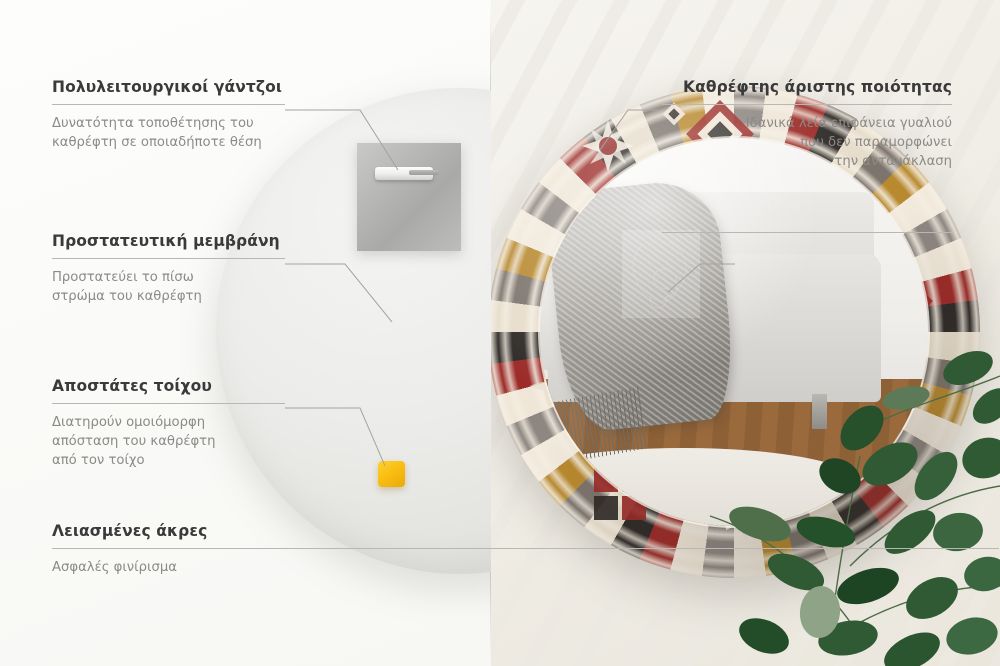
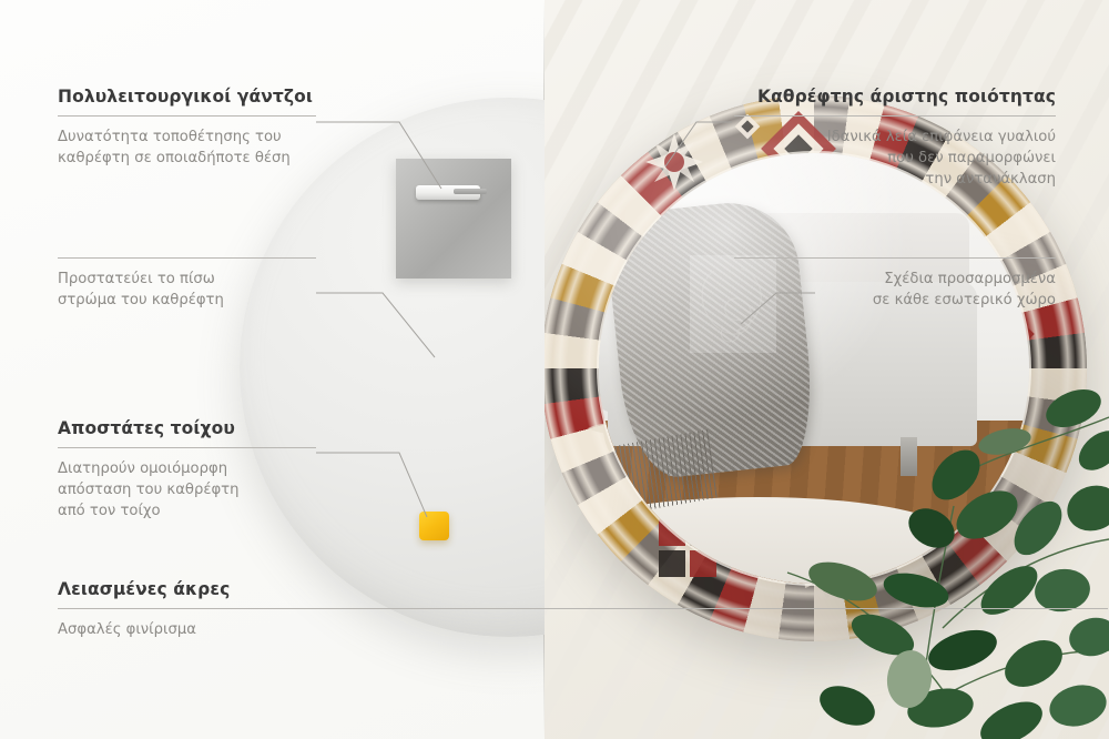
  Πολυλειτουργικοί γάντζοι
  Δυνατότητα τοποθέτησης του
  καθρέφτη σε οποιαδήποτε θέση
- Προστατευτική μεμβράνη
  Προστατεύει το πίσω
  στρώμα του καθρέφτη
  Αποστάτες τοίχου
  Διατηρούν ομοιόμορφη
  απόσταση του καθρέφτη
  από τον τοίχο
  Λειασμένες άκρες
  Ασφαλές φινίρισμα
  Καθρέφτης άριστης ποιότητας
  Ιδανικά λεία επιφάνεια γυαλιού
  που δεν παραμορφώνει
  την αντανάκλαση
+ Σχέδια προσαρμοσμένα
+ σε κάθε εσωτερικό χώρο
